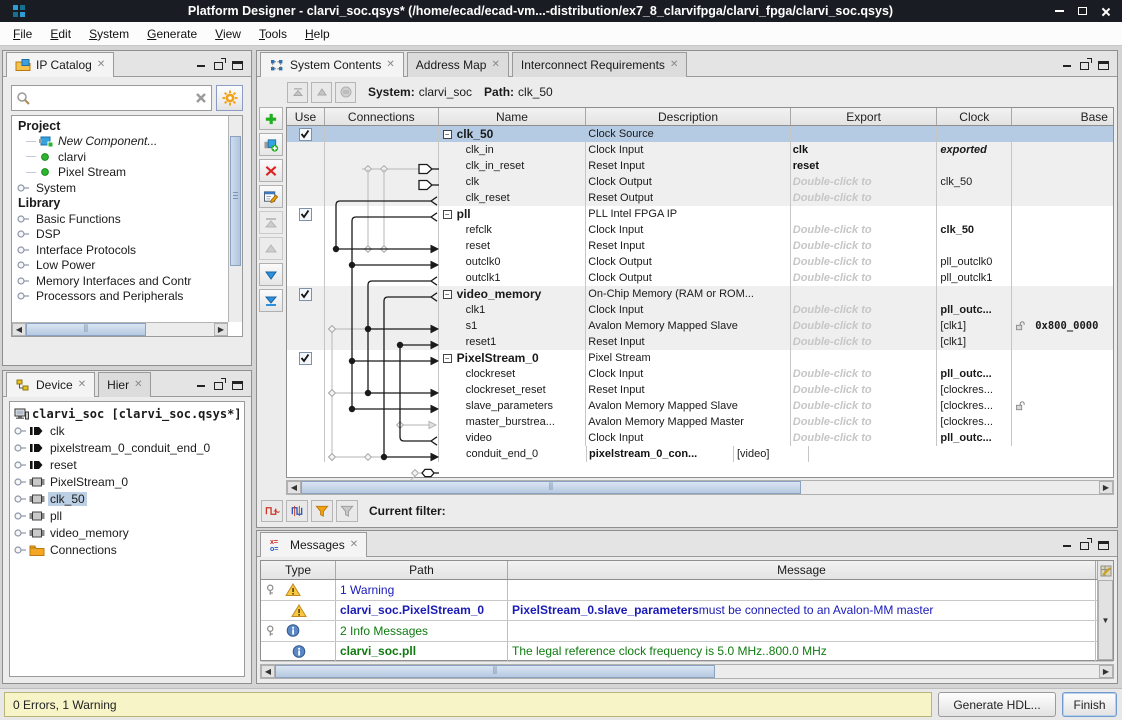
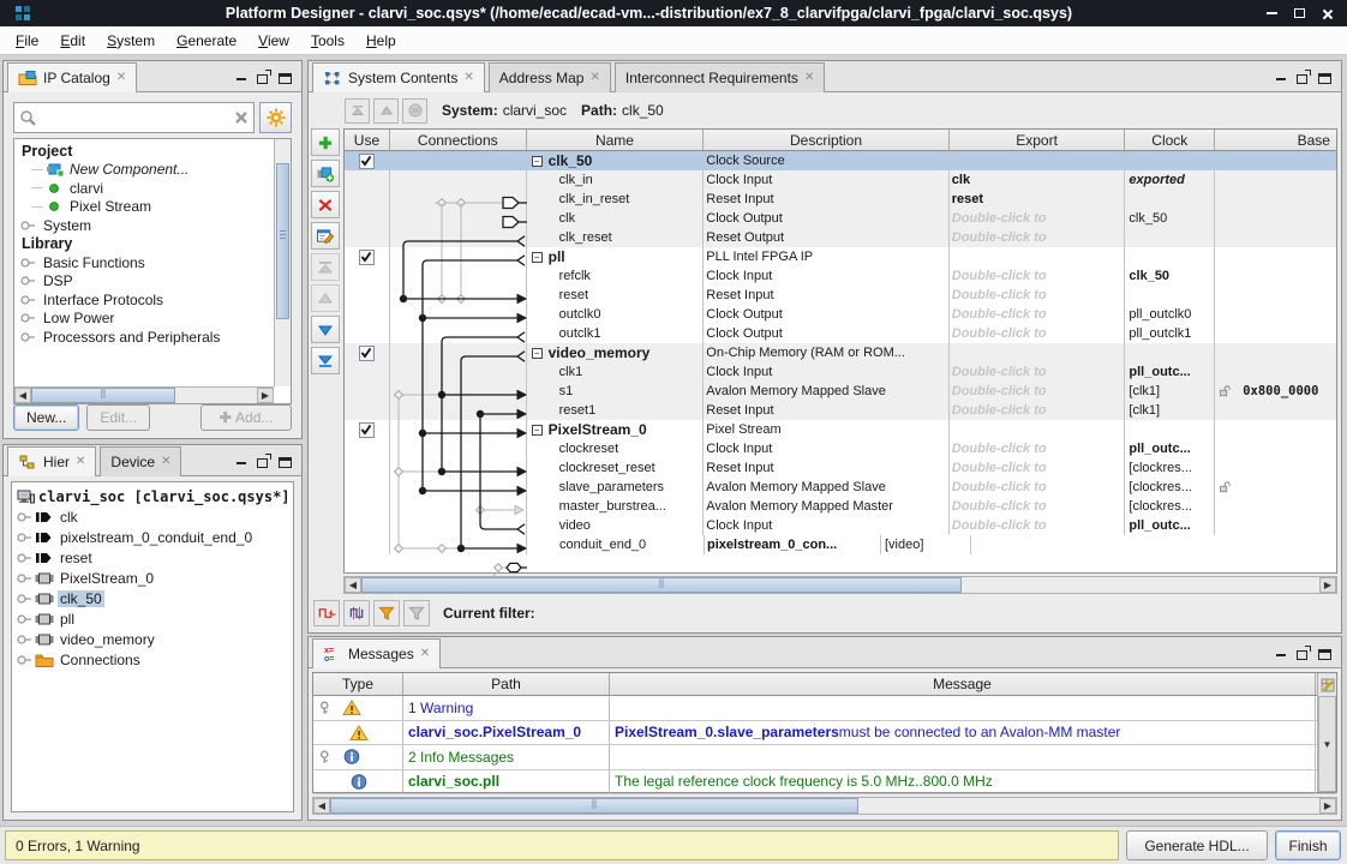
  Platform Designer - clarvi_soc.qsys* (/home/ecad/ecad-vm...-distribution/ex7_8_clarvifpga/clarvi_fpga/clarvi_soc.qsys)
  File
  Edit
  System
  Generate
  View
  Tools
  Help
  IP Catalog
  ✕
  Project
  New Component...
  clarvi
  Pixel Stream
  System
  Library
  Basic Functions
  DSP
  Interface Protocols
  Low Power
- Memory Interfaces and Contr
  Processors and Peripherals
  ◀
  ▶
+ New...
+ Edit...
+ ✚ Add...
- Device
+ Hier
  ✕
- Hier
+ Device
  ✕
  clarvi_soc [clarvi_soc.qsys*]
  clk
  pixelstream_0_conduit_end_0
  reset
  PixelStream_0
  clk_50
  pll
  video_memory
  Connections
  System Contents
  ✕
  Address Map
  ✕
  Interconnect Requirements
  ✕
  System:
  clarvi_soc
  Path:
  clk_50
  Use
  Connections
  Name
  Description
  Export
  Clock
  Base
  −
  clk_50
  Clock Source
  clk_in
  Clock Input
  clk
  exported
  clk_in_reset
  Reset Input
  reset
  clk
  Clock Output
  Double-click to
  clk_50
  clk_reset
  Reset Output
  Double-click to
  −
  pll
  PLL Intel FPGA IP
  refclk
  Clock Input
  Double-click to
  clk_50
  reset
  Reset Input
  Double-click to
  outclk0
  Clock Output
  Double-click to
  pll_outclk0
  outclk1
  Clock Output
  Double-click to
  pll_outclk1
  −
  video_memory
  On-Chip Memory (RAM or ROM...
  clk1
  Clock Input
  Double-click to
  pll_outc...
  s1
  Avalon Memory Mapped Slave
  Double-click to
  [clk1]
  0x800_0000
  reset1
  Reset Input
  Double-click to
  [clk1]
  −
  PixelStream_0
  Pixel Stream
  clockreset
  Clock Input
  Double-click to
  pll_outc...
  clockreset_reset
  Reset Input
  Double-click to
  [clockres...
  slave_parameters
  Avalon Memory Mapped Slave
  Double-click to
  [clockres...
  master_burstrea...
  Avalon Memory Mapped Master
  Double-click to
  [clockres...
  video
  Clock Input
  Double-click to
  pll_outc...
  conduit_end_0
  pixelstream_0_con...
  [video]
  ◀
  ▶
  Current filter:
  Messages
  ✕
  Type
  Path
  Message
  1 Warning
  clarvi_soc.PixelStream_0
  PixelStream_0.slave_parameters
  must be connected to an Avalon-MM master
  2 Info Messages
  clarvi_soc.pll
  The legal reference clock frequency is 5.0 MHz..800.0 MHz
  ▼
  ◀
  ▶
  0 Errors, 1 Warning
  Generate HDL...
  Finish
